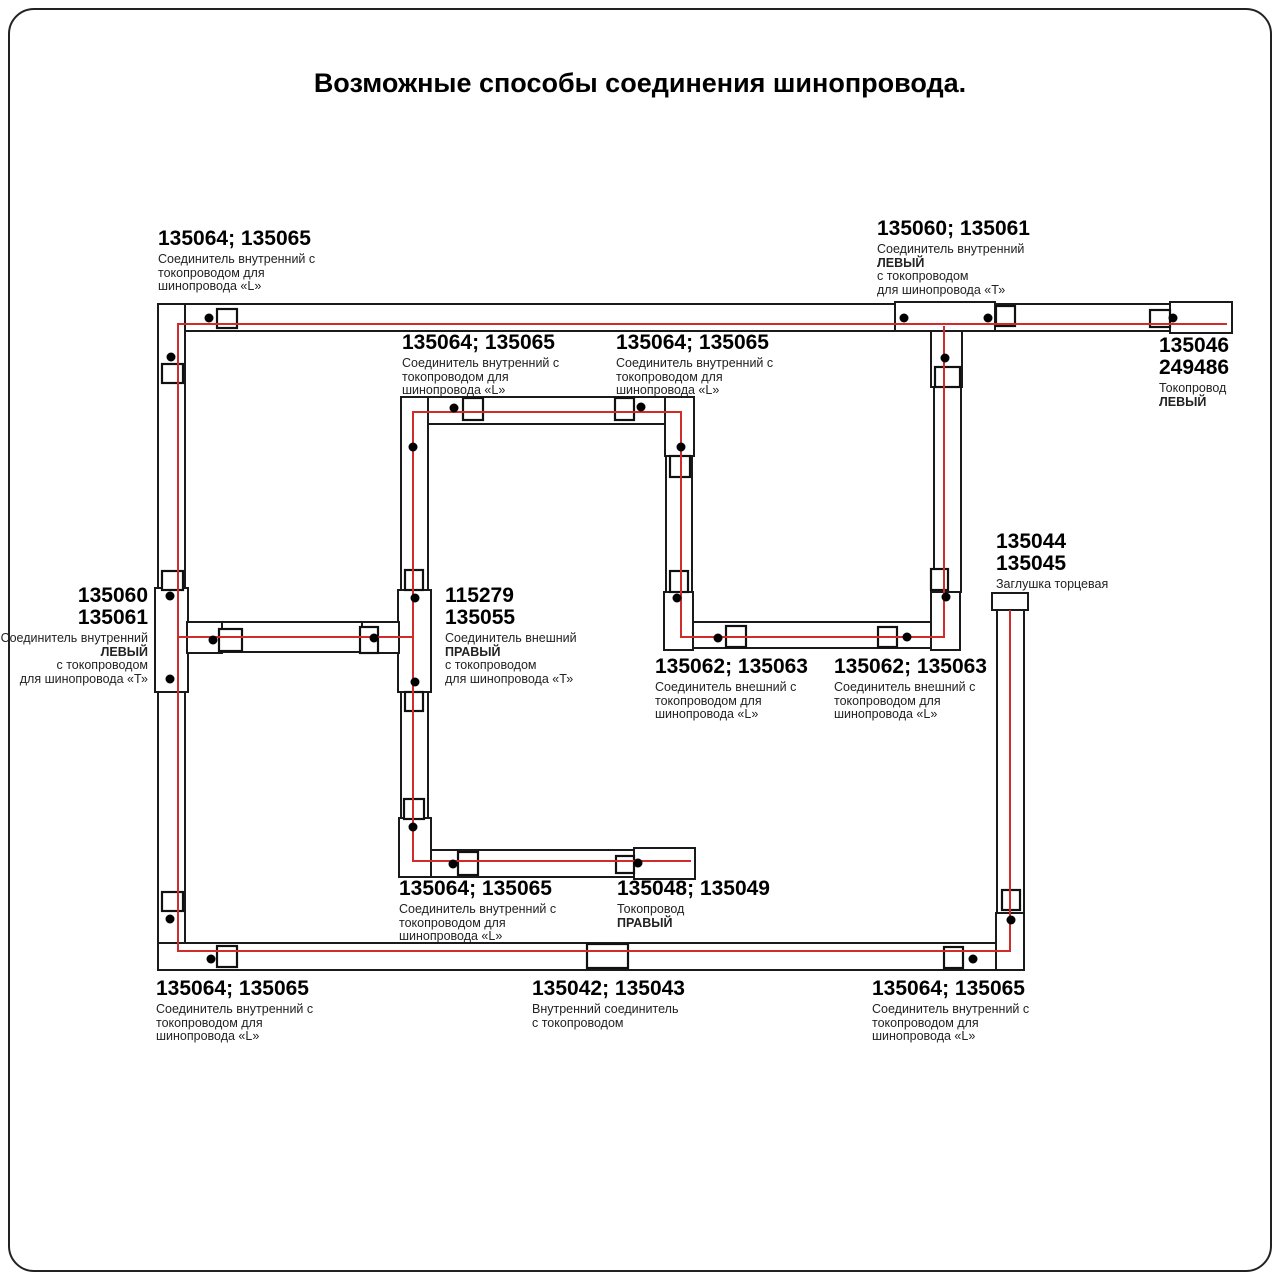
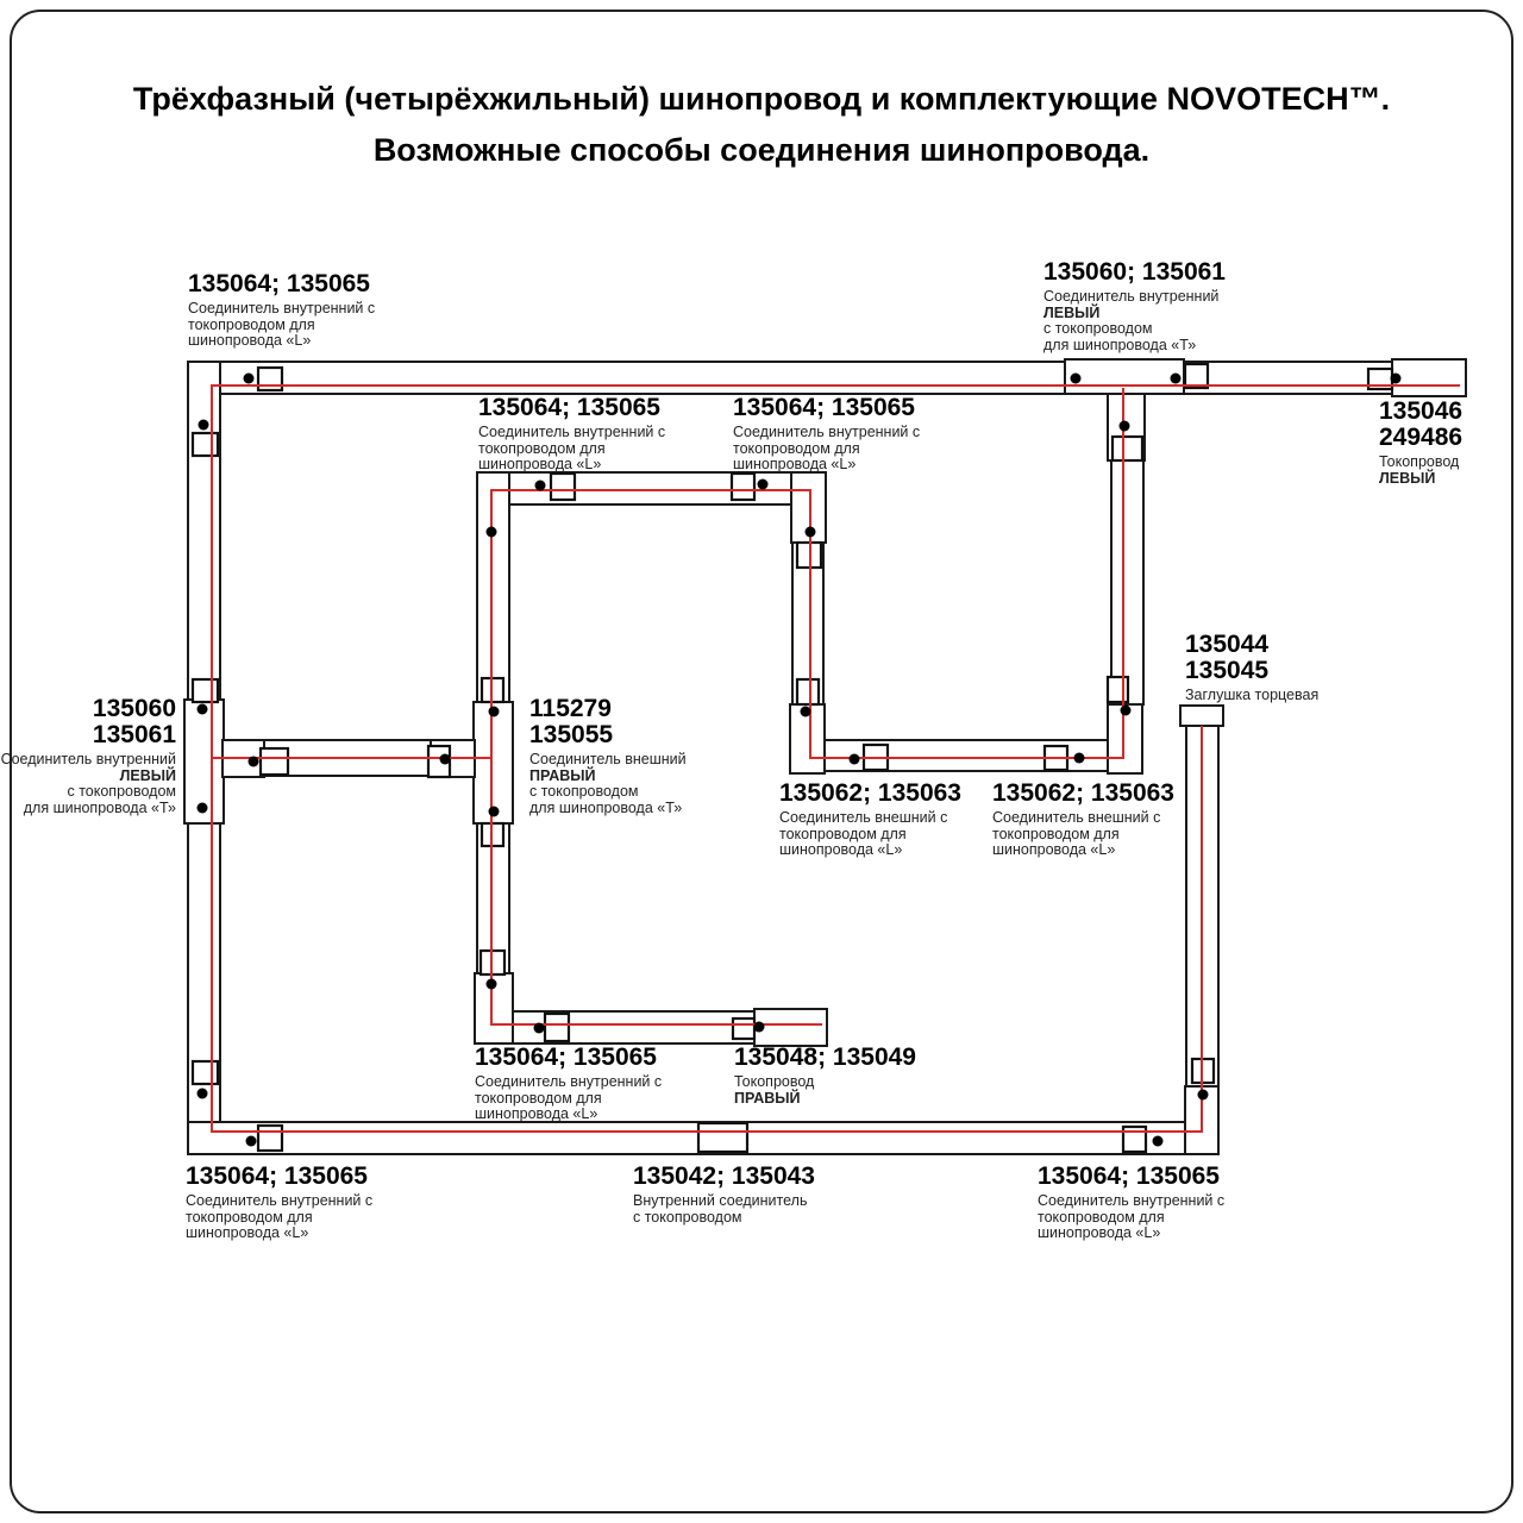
+ Трёхфазный (четырёхжильный) шинопровод и комплектующие NOVOTECH™.
  Возможные способы соединения шинопровода.
  135064; 135065
  Соединитель внутренний с
  токопроводом для
  шинопровода «L»
  135060; 135061
  Соединитель внутренний
  ЛЕВЫЙ
  с токопроводом
  для шинопровода «Т»
  135046
  249486
  Токопровод
  ЛЕВЫЙ
  135064; 135065
  Соединитель внутренний с
  токопроводом для
  шинопровода «L»
  135064; 135065
  Соединитель внутренний с
  токопроводом для
  шинопровода «L»
  135060
  135061
  Соединитель внутренний
  ЛЕВЫЙ
  с токопроводом
  для шинопровода «Т»
  115279
  135055
  Соединитель внешний
  ПРАВЫЙ
  с токопроводом
  для шинопровода «Т»
  135062; 135063
  Соединитель внешний с
  токопроводом для
  шинопровода «L»
  135062; 135063
  Соединитель внешний с
  токопроводом для
  шинопровода «L»
  135044
  135045
  Заглушка торцевая
  135064; 135065
  Соединитель внутренний с
  токопроводом для
  шинопровода «L»
  135048; 135049
  Токопровод
  ПРАВЫЙ
  135064; 135065
  Соединитель внутренний с
  токопроводом для
  шинопровода «L»
  135042; 135043
  Внутренний соединитель
  с токопроводом
  135064; 135065
  Соединитель внутренний с
  токопроводом для
  шинопровода «L»
